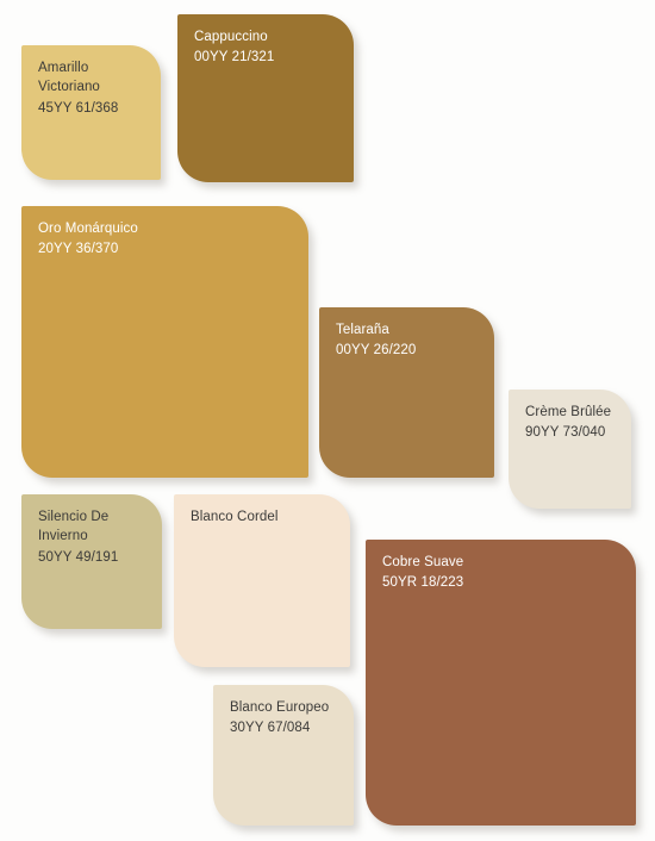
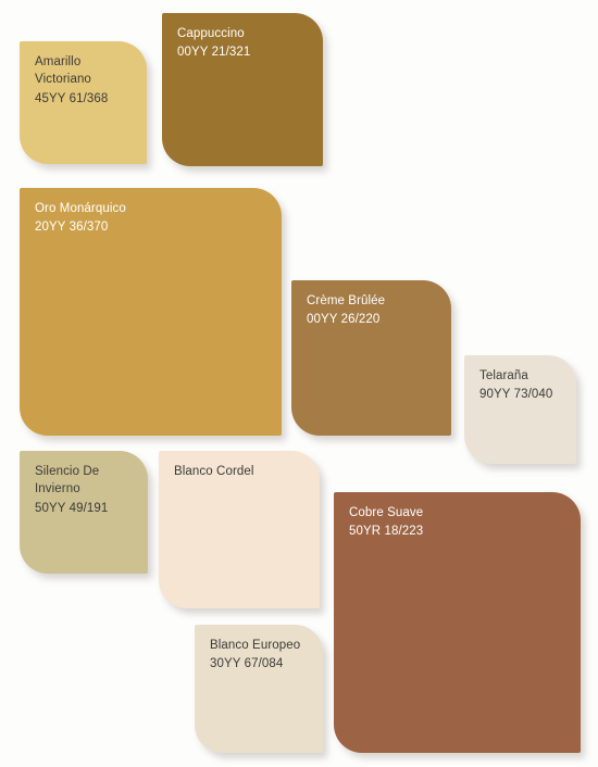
  Amarillo
  Victoriano
  45YY 61/368
  Cappuccino
  00YY 21/321
  Oro Monárquico
  20YY 36/370
- Telaraña
+ Crème Brûlée
  00YY 26/220
- Crème Brûlée
+ Telaraña
  90YY 73/040
  Silencio De
  Invierno
  50YY 49/191
  Blanco Cordel
  Cobre Suave
  50YR 18/223
  Blanco Europeo
  30YY 67/084
